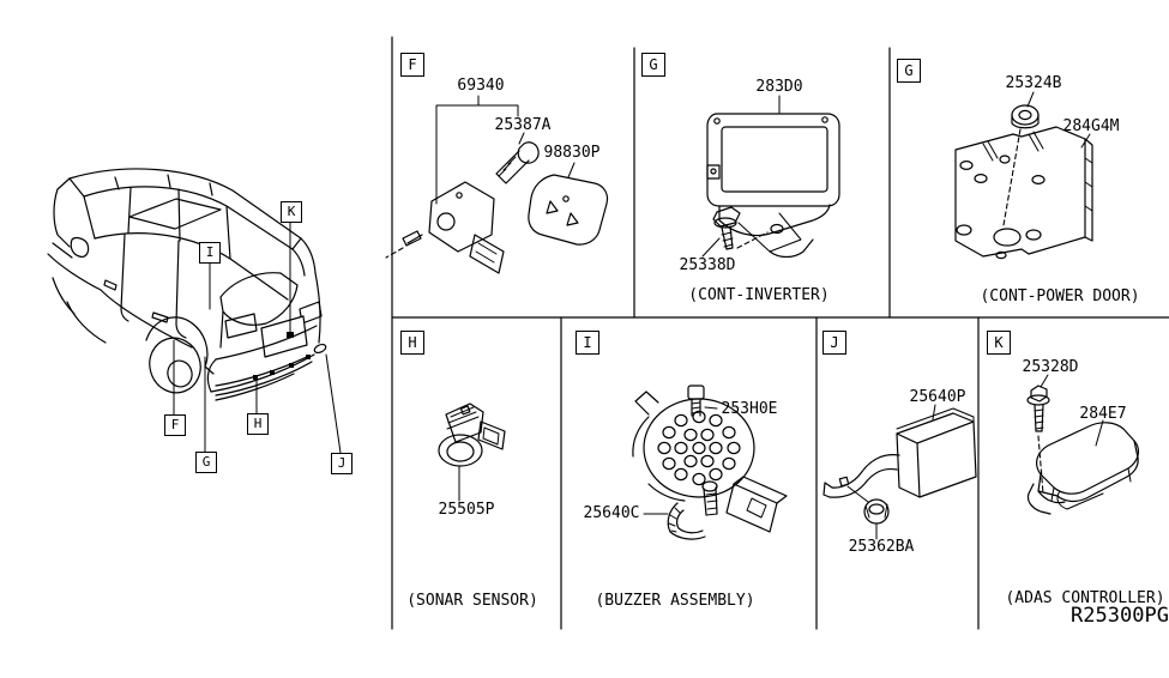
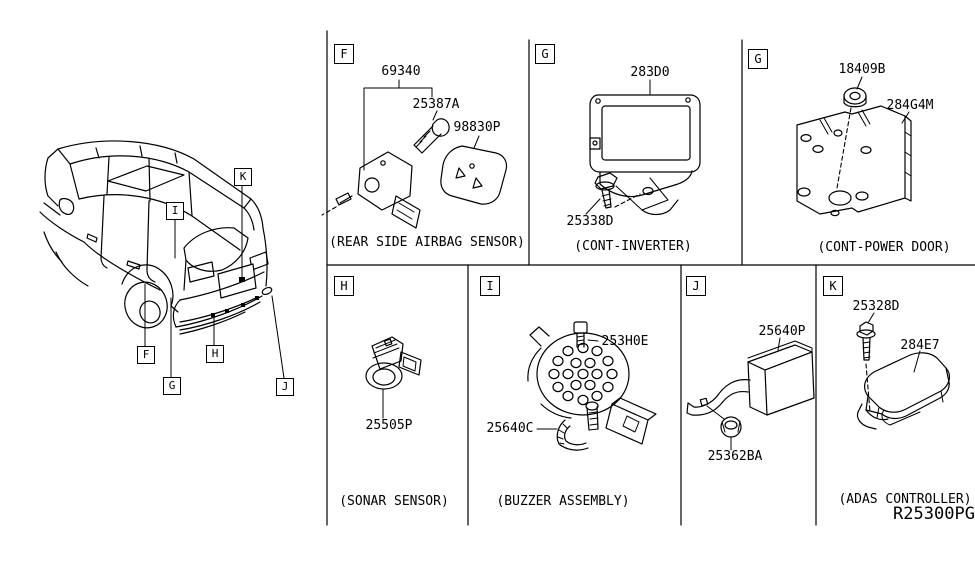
  F
  G
  G
  H
  I
  J
  K
  K
  I
  F
  G
  H
  J
  69340
  25387A
  98830P
  283D0
  25338D
- 25324B
+ 18409B
  284G4M
  25505P
  253H0E
  25640C
  25640P
  25362BA
  25328D
  284E7
+ (REAR SIDE AIRBAG SENSOR)
  (CONT-INVERTER)
  (CONT-POWER DOOR)
  (SONAR SENSOR)
  (BUZZER ASSEMBLY)
  (ADAS CONTROLLER)
  R25300PG
